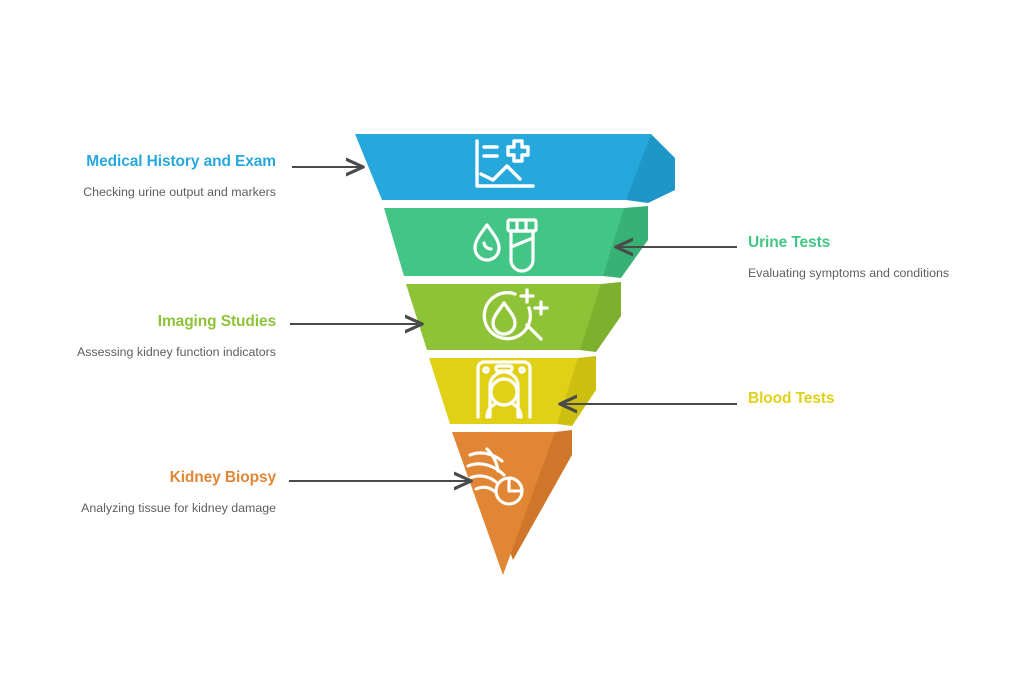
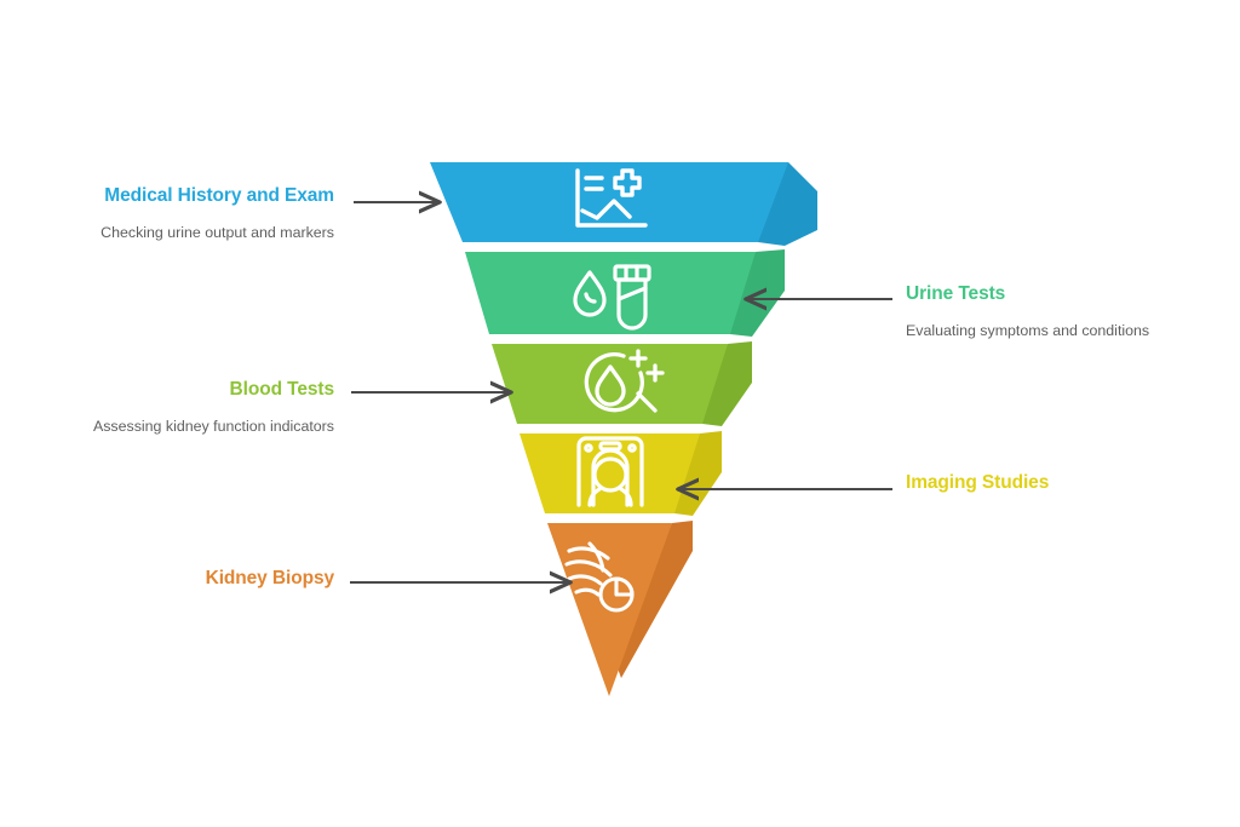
  Medical History and Exam
  Checking urine output and markers
  Urine Tests
  Evaluating symptoms and conditions
- Imaging Studies
+ Blood Tests
  Assessing kidney function indicators
- Blood Tests
+ Imaging Studies
  Kidney Biopsy
- Analyzing tissue for kidney damage
